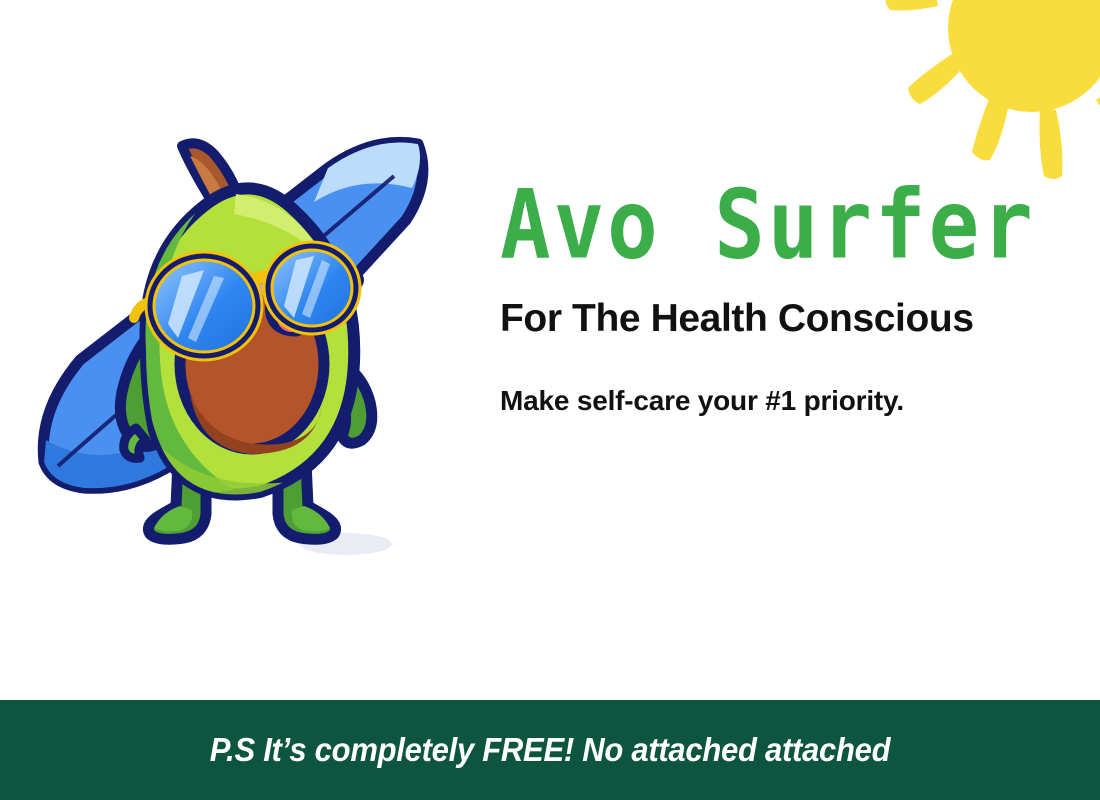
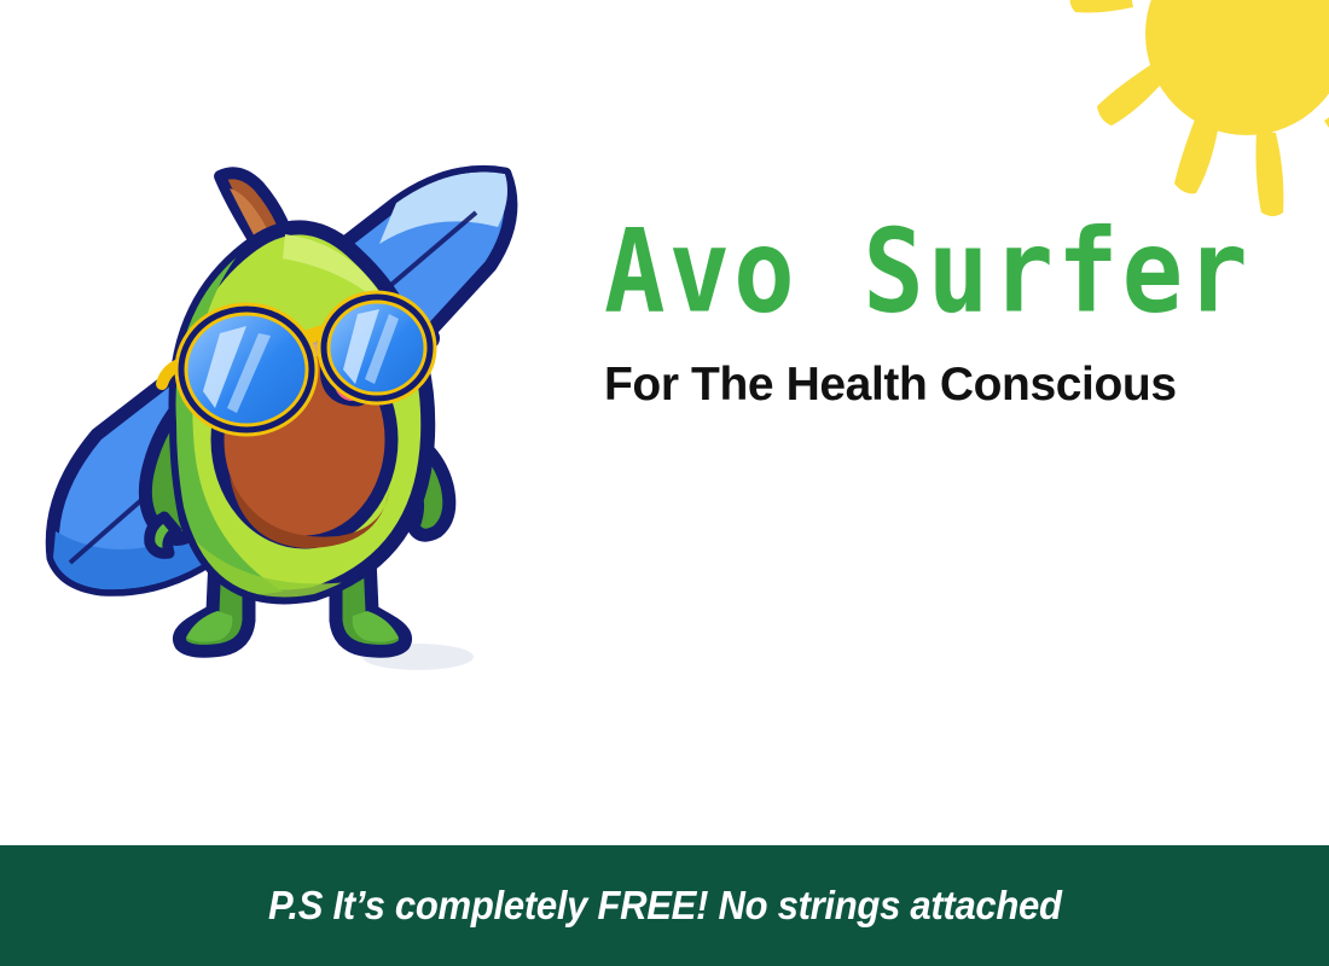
  Avo Surfer
  For The Health Conscious
- Make self-care your #1 priority.
- P.S It’s completely FREE! No attached attached
+ P.S It’s completely FREE! No strings attached
